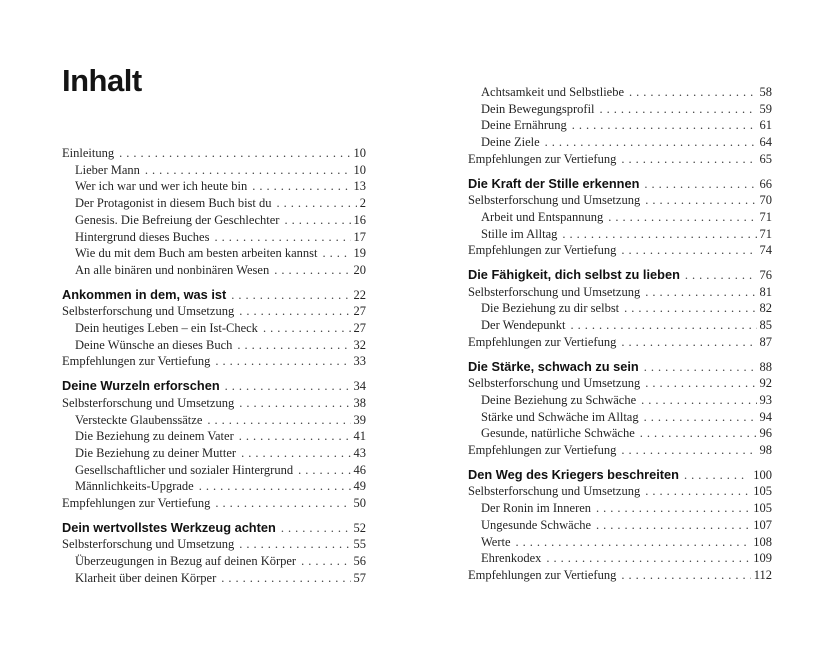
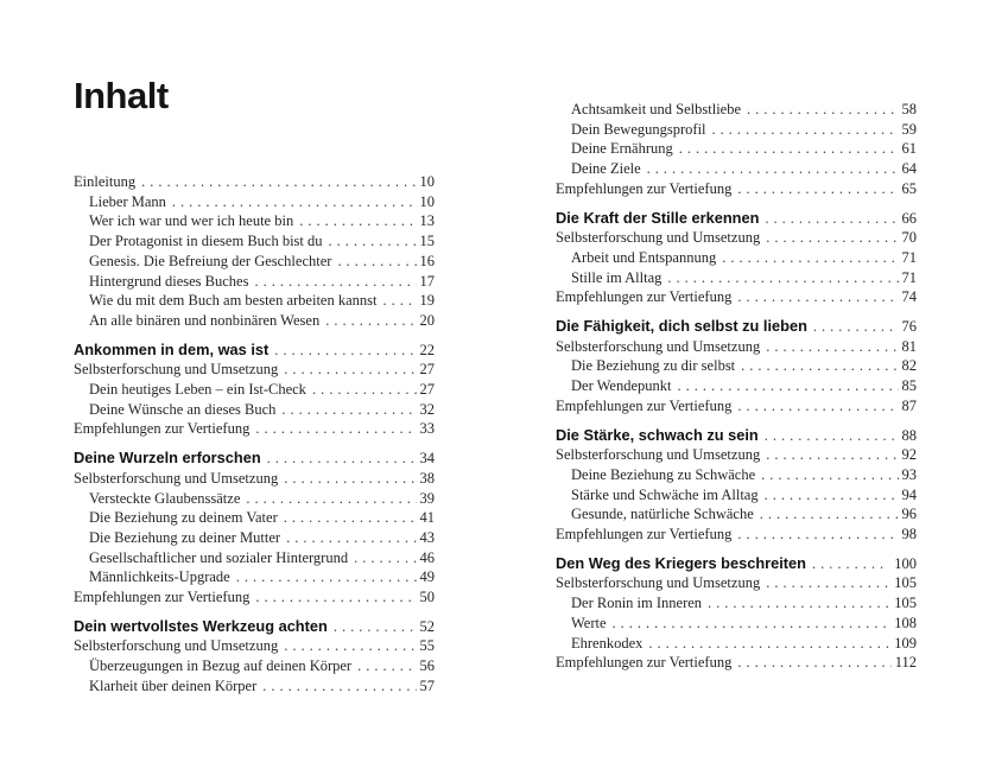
  Inhalt
  Einleitung
  10
  Lieber Mann
  10
  Wer ich war und wer ich heute bin
  13
  Der Protagonist in diesem Buch bist du
- 2
+ 15
  Genesis. Die Befreiung der Geschlechter
  16
  Hintergrund dieses Buches
  17
  Wie du mit dem Buch am besten arbeiten kannst
  19
  An alle binären und nonbinären Wesen
  20
  Ankommen in dem, was ist
  22
  Selbsterforschung und Umsetzung
  27
  Dein heutiges Leben – ein Ist-Check
  27
  Deine Wünsche an dieses Buch
  32
  Empfehlungen zur Vertiefung
  33
  Deine Wurzeln erforschen
  34
  Selbsterforschung und Umsetzung
  38
  Versteckte Glaubenssätze
  39
  Die Beziehung zu deinem Vater
  41
  Die Beziehung zu deiner Mutter
  43
  Gesellschaftlicher und sozialer Hintergrund
  46
  Männlichkeits-Upgrade
  49
  Empfehlungen zur Vertiefung
  50
  Dein wertvollstes Werkzeug achten
  52
  Selbsterforschung und Umsetzung
  55
  Überzeugungen in Bezug auf deinen Körper
  56
  Klarheit über deinen Körper
  57
  Achtsamkeit und Selbstliebe
  58
  Dein Bewegungsprofil
  59
  Deine Ernährung
  61
  Deine Ziele
  64
  Empfehlungen zur Vertiefung
  65
  Die Kraft der Stille erkennen
  66
  Selbsterforschung und Umsetzung
  70
  Arbeit und Entspannung
  71
  Stille im Alltag
  71
  Empfehlungen zur Vertiefung
  74
  Die Fähigkeit, dich selbst zu lieben
  76
  Selbsterforschung und Umsetzung
  81
  Die Beziehung zu dir selbst
  82
  Der Wendepunkt
  85
  Empfehlungen zur Vertiefung
  87
  Die Stärke, schwach zu sein
  88
  Selbsterforschung und Umsetzung
  92
  Deine Beziehung zu Schwäche
  93
  Stärke und Schwäche im Alltag
  94
  Gesunde, natürliche Schwäche
  96
  Empfehlungen zur Vertiefung
  98
  Den Weg des Kriegers beschreiten
  100
  Selbsterforschung und Umsetzung
  105
  Der Ronin im Inneren
  105
- Ungesunde Schwäche
- 107
  Werte
  108
  Ehrenkodex
  109
  Empfehlungen zur Vertiefung
  112
